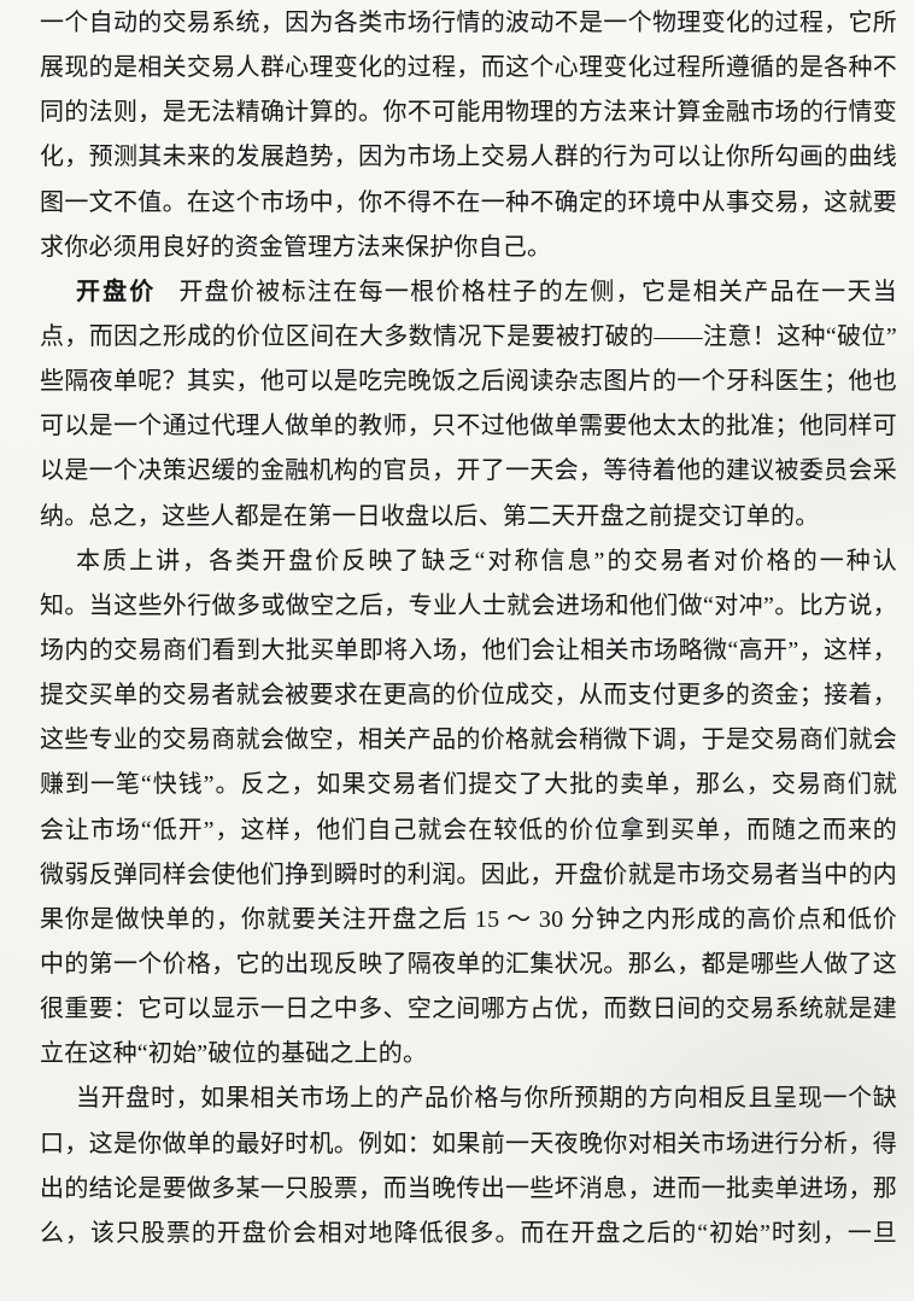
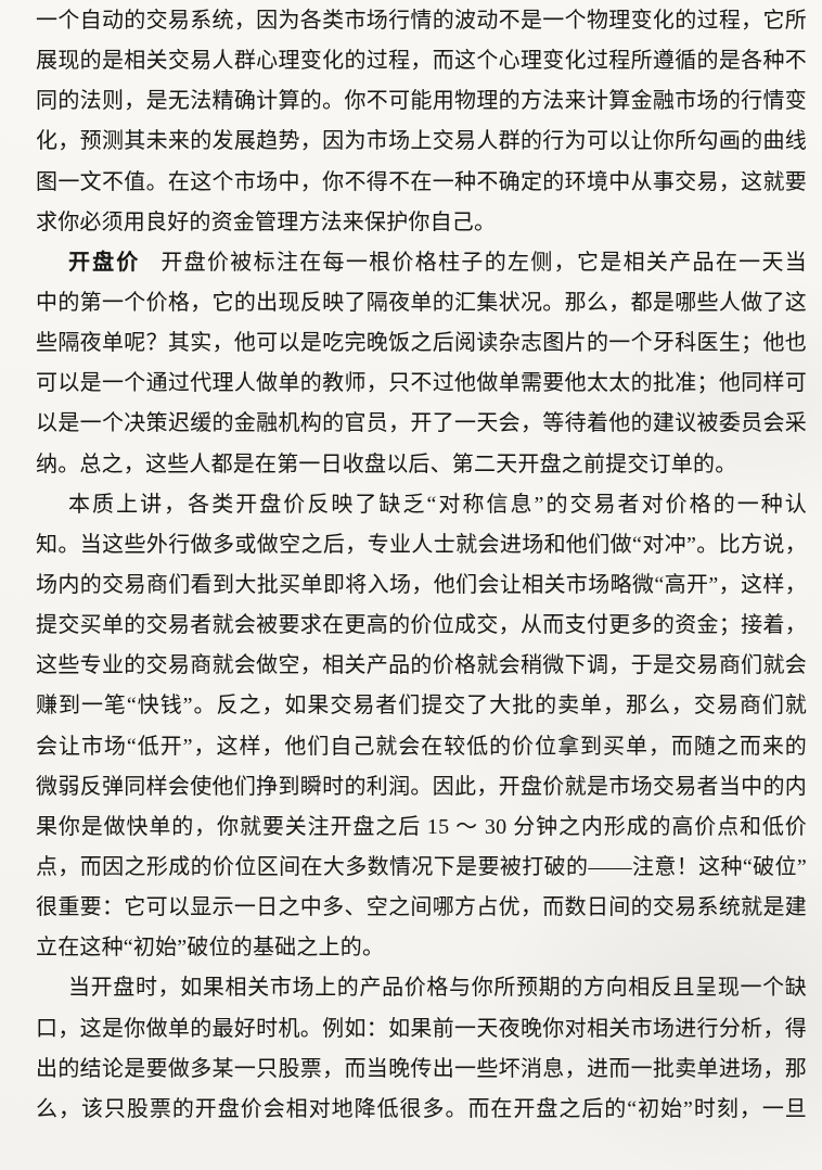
  一个自动的交易系统，因为各类市场行情的波动不是一个物理变化的过程，它所
  展现的是相关交易人群心理变化的过程，而这个心理变化过程所遵循的是各种不
  同的法则，是无法精确计算的。你不可能用物理的方法来计算金融市场的行情变
  化，预测其未来的发展趋势，因为市场上交易人群的行为可以让你所勾画的曲线
  图一文不值。在这个市场中，你不得不在一种不确定的环境中从事交易，这就要
  求你必须用良好的资金管理方法来保护你自己。
  开盘价 开盘价被标注在每一根价格柱子的左侧，它是相关产品在一天当
- 点，而因之形成的价位区间在大多数情况下是要被打破的——注意！这种“破位”
+ 中的第一个价格，它的出现反映了隔夜单的汇集状况。那么，都是哪些人做了这
  些隔夜单呢？其实，他可以是吃完晚饭之后阅读杂志图片的一个牙科医生；他也
  可以是一个通过代理人做单的教师，只不过他做单需要他太太的批准；他同样可
  以是一个决策迟缓的金融机构的官员，开了一天会，等待着他的建议被委员会采
  纳。总之，这些人都是在第一日收盘以后、第二天开盘之前提交订单的。
  本质上讲，各类开盘价反映了缺乏“对称信息”的交易者对价格的一种认
  知。当这些外行做多或做空之后，专业人士就会进场和他们做“对冲”。比方说，
  场内的交易商们看到大批买单即将入场，他们会让相关市场略微“高开”，这样，
  提交买单的交易者就会被要求在更高的价位成交，从而支付更多的资金；接着，
  这些专业的交易商就会做空，相关产品的价格就会稍微下调，于是交易商们就会
  赚到一笔“快钱”。反之，如果交易者们提交了大批的卖单，那么，交易商们就
  会让市场“低开”，这样，他们自己就会在较低的价位拿到买单，而随之而来的
  微弱反弹同样会使他们挣到瞬时的利润。因此，开盘价就是市场交易者当中的内
  果你是做快单的，你就要关注开盘之后 15 ～ 30 分钟之内形成的高价点和低价
- 中的第一个价格，它的出现反映了隔夜单的汇集状况。那么，都是哪些人做了这
+ 点，而因之形成的价位区间在大多数情况下是要被打破的——注意！这种“破位”
  很重要：它可以显示一日之中多、空之间哪方占优，而数日间的交易系统就是建
  立在这种“初始”破位的基础之上的。
  当开盘时，如果相关市场上的产品价格与你所预期的方向相反且呈现一个缺
  口，这是你做单的最好时机。例如：如果前一天夜晚你对相关市场进行分析，得
  出的结论是要做多某一只股票，而当晚传出一些坏消息，进而一批卖单进场，那
  么，该只股票的开盘价会相对地降低很多。而在开盘之后的“初始”时刻，一旦
